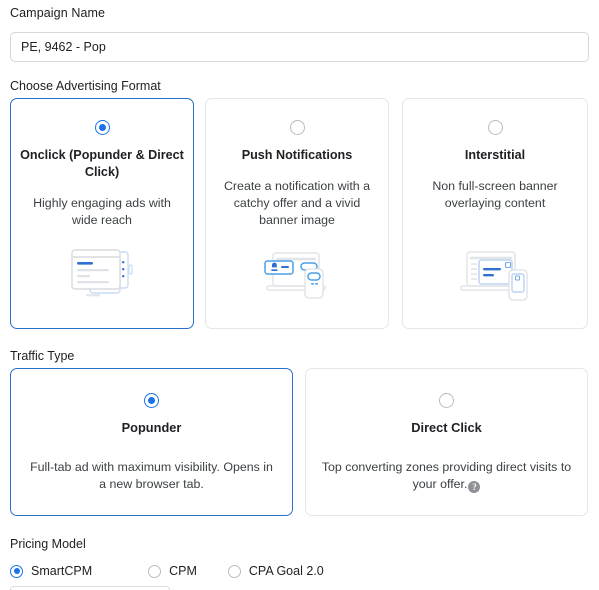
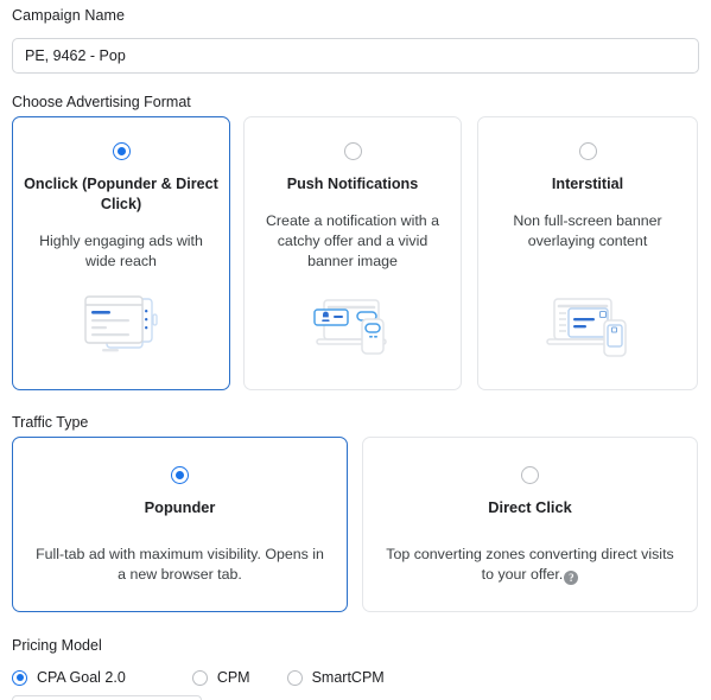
  Campaign Name
  PE, 9462 - Pop
  Choose Advertising Format
  Onclick (Popunder & Direct Click)
  Highly engaging ads with wide reach
  Push Notifications
  Create a notification with a catchy offer and a vivid banner image
  Interstitial
  Non full-screen banner overlaying content
  Traffic Type
  Popunder
  Full-tab ad with maximum visibility. Opens in a new browser tab.
  Direct Click
- Top converting zones providing direct visits to your offer. ?
+ Top converting zones converting direct visits to your offer. ?
  Pricing Model
- SmartCPM
+ CPA Goal 2.0
  CPM
- CPA Goal 2.0
+ SmartCPM
